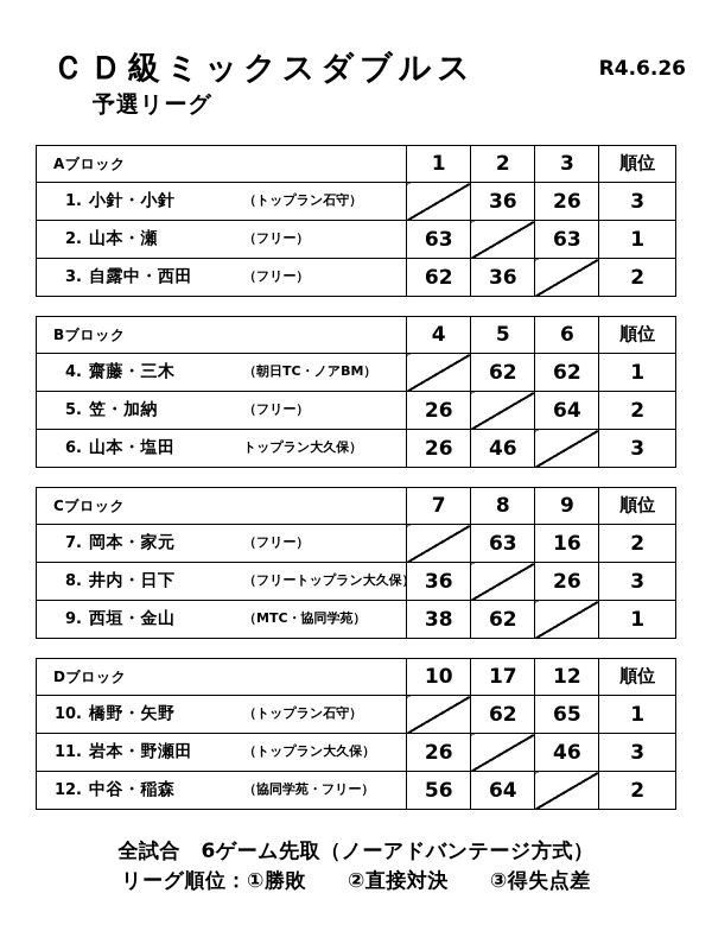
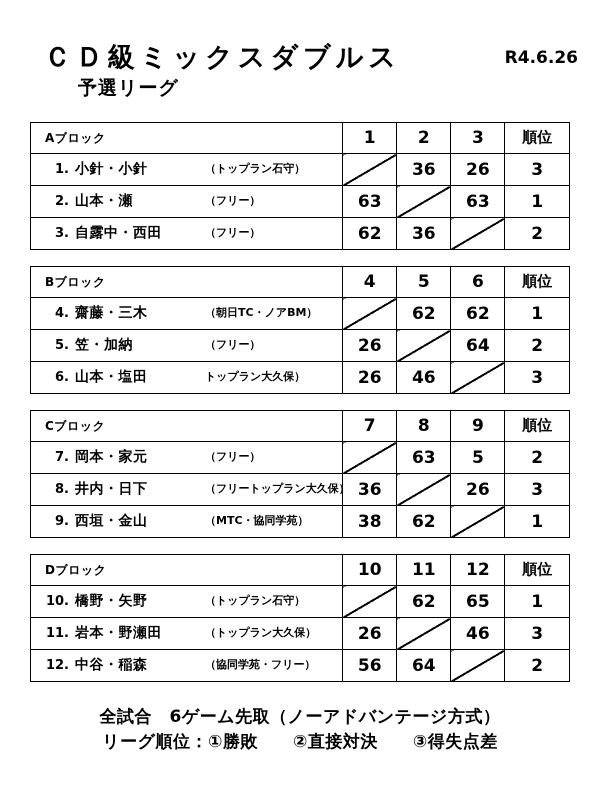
  ＣＤ級ミックスダブルス
  R4.6.26
  予選リーグ
  Aブロック	1	2	3	順位
  1. 小針・小針 （トップラン石守）		36	26	3
  2. 山本・瀬 （フリー）	63		63	1
  3. 自露中・西田 （フリー）	62	36		2
  Bブロック	4	5	6	順位
  4. 齋藤・三木 （朝日TC・ノアBM）		62	62	1
  5. 笠・加納 （フリー）	26		64	2
  6. 山本・塩田 トップラン大久保）	26	46		3
  Cブロック	7	8	9	順位
- 7. 岡本・家元 （フリー）		63	16	2
+ 7. 岡本・家元 （フリー）		63	5	2
  8. 井内・日下 （フリートップラン大久保	36		26	3
  9. 西垣・金山 （MTC・協同学苑）	38	62		1
- Dブロック	10	17	12	順位
+ Dブロック	10	11	12	順位
  10. 橋野・矢野 （トップラン石守）		62	65	1
  11. 岩本・野瀬田 （トップラン大久保）	26		46	3
  12. 中谷・稲森 （協同学苑・フリー）	56	64		2
  全試合 6ゲーム先取（ノーアドバンテージ方式）
  リーグ順位：①勝敗 ②直接対決 ③得失点差
